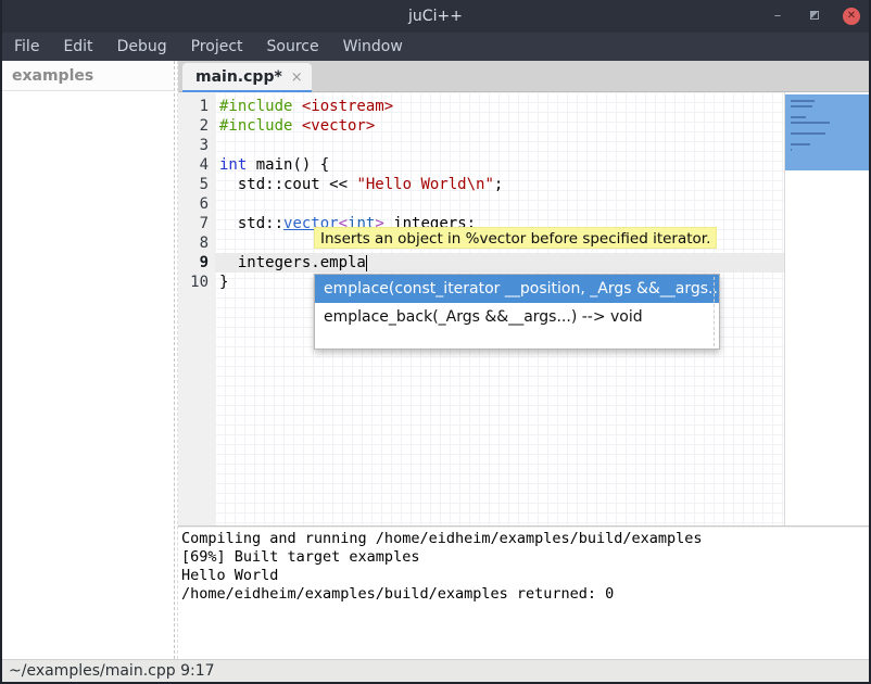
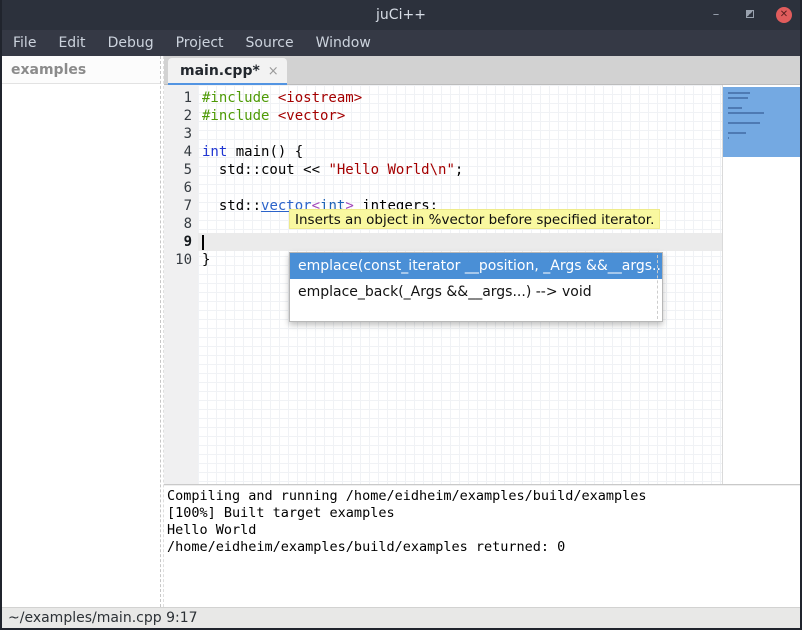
  juCi++
  –
  ✕
  File
  Edit
  Debug
  Project
  Source
  Window
  examples
  main.cpp*
  ×
  1
  2
  3
  4
  5
  6
  7
  8
  9
  10
  #include <iostream>
  #include <vector>
  int main() {
  std::cout << "Hello World\n";
  std::vector<int> integers;
- integers.empla
  }
  Inserts an object in %vector before specified iterator.
  emplace(const_iterator __position, _Args &&__args..
  emplace_back(_Args &&__args...) --> void
  Compiling and running /home/eidheim/examples/build/examples
- [69%] Built target examples
+ [100%] Built target examples
  Hello World
  /home/eidheim/examples/build/examples returned: 0
  ~/examples/main.cpp 9:17
